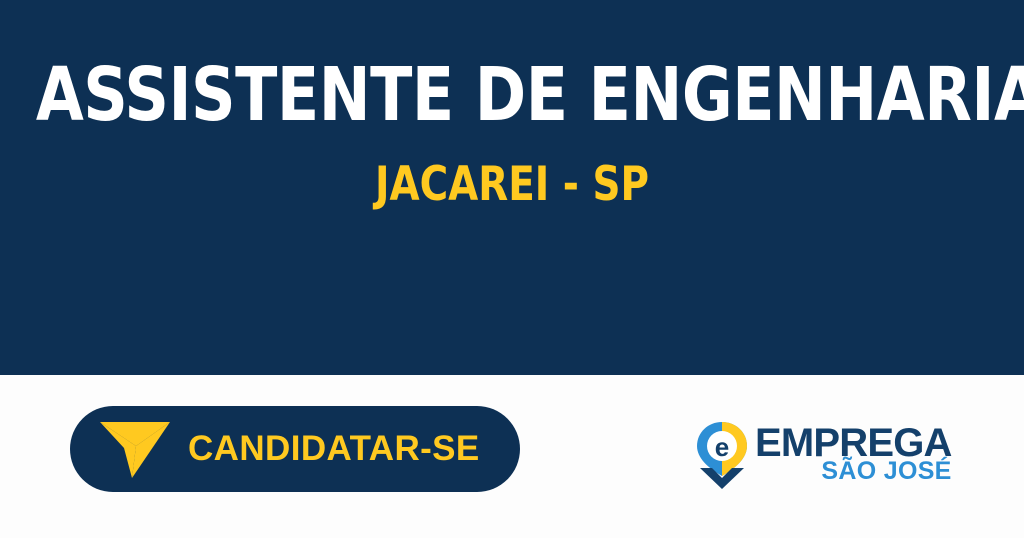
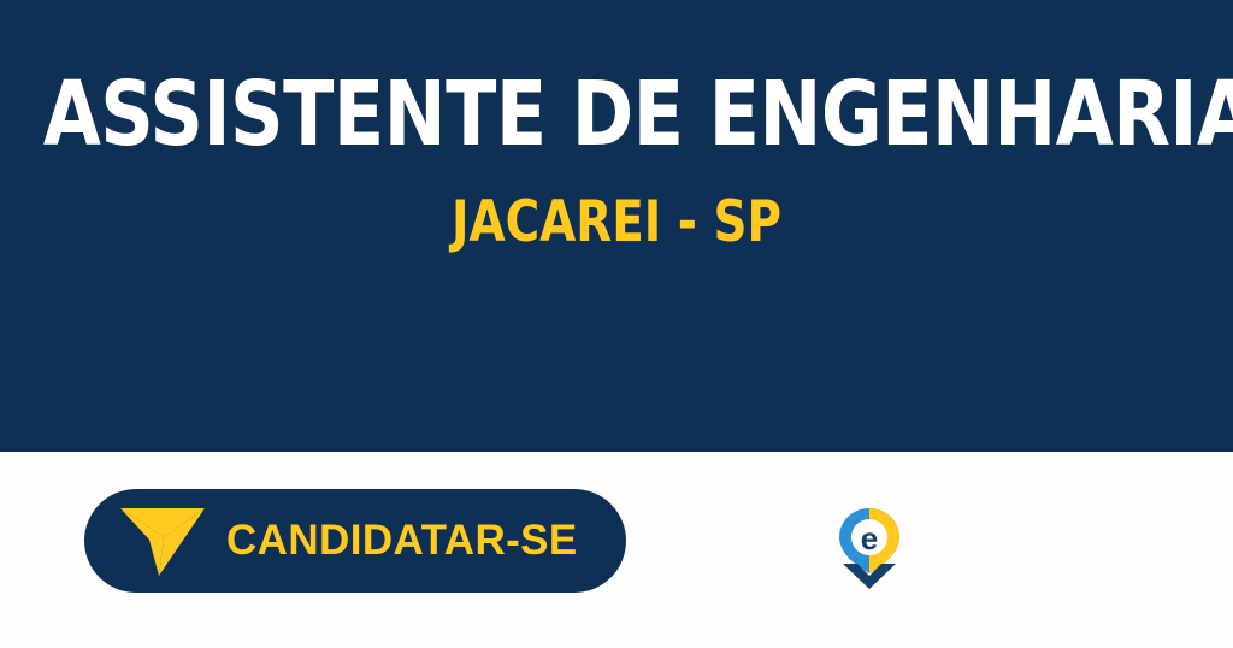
  ASSISTENTE DE ENGENHARIA
  JACAREI - SP
  CANDIDATAR-SE
  e
- EMPREGA
- SÃO JOSÉ
